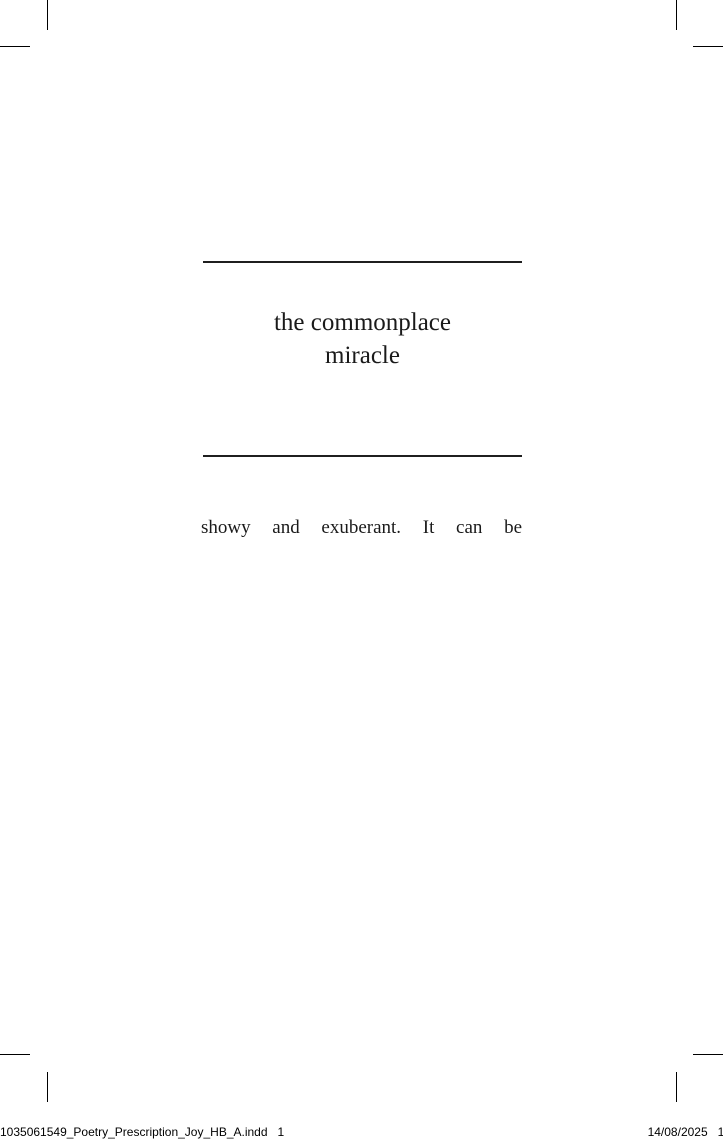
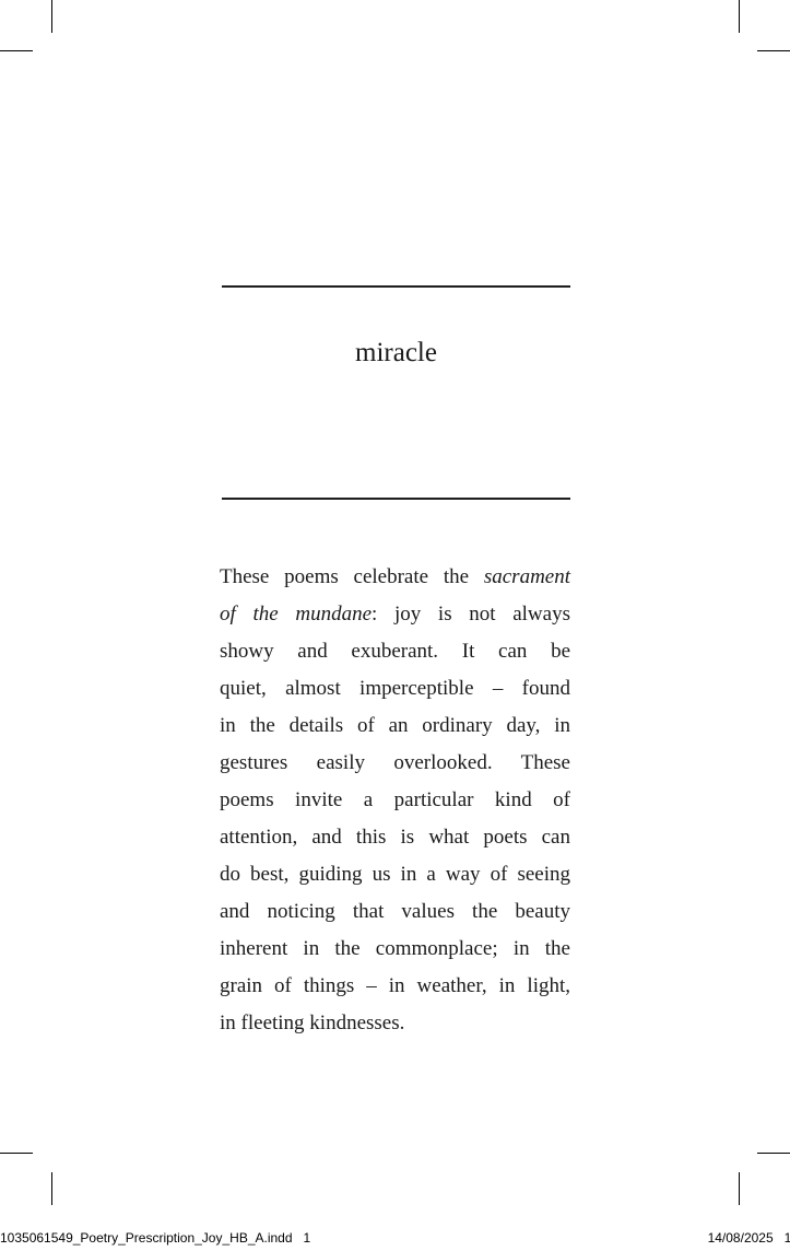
- the commonplace
  miracle
+ These poems celebrate the sacrament
+ of the mundane: joy is not always
  showy and exuberant. It can be
+ quiet, almost imperceptible – found
+ in the details of an ordinary day, in
+ gestures easily overlooked. These
+ poems invite a particular kind of
+ attention, and this is what poets can
+ do best, guiding us in a way of seeing
+ and noticing that values the beauty
+ inherent in the commonplace; in the
+ grain of things – in weather, in light,
+ in fleeting kindnesses.
  1035061549_Poetry_Prescription_Joy_HB_A.indd 1
  14/08/2025 1
